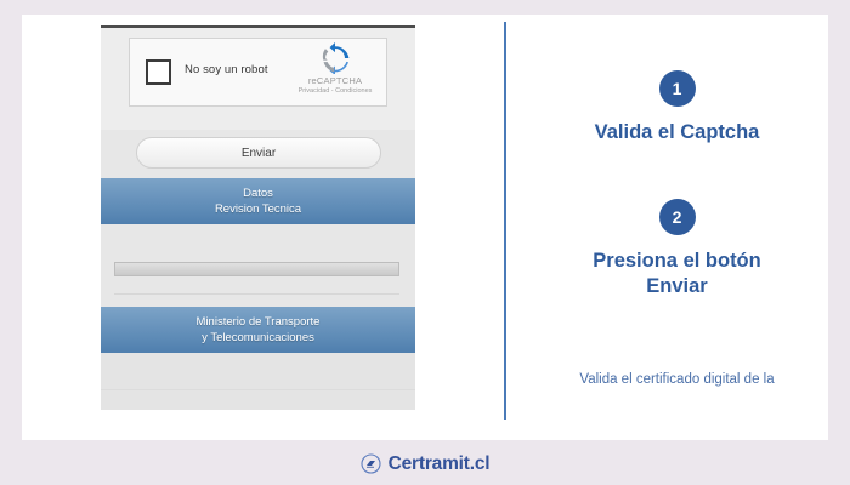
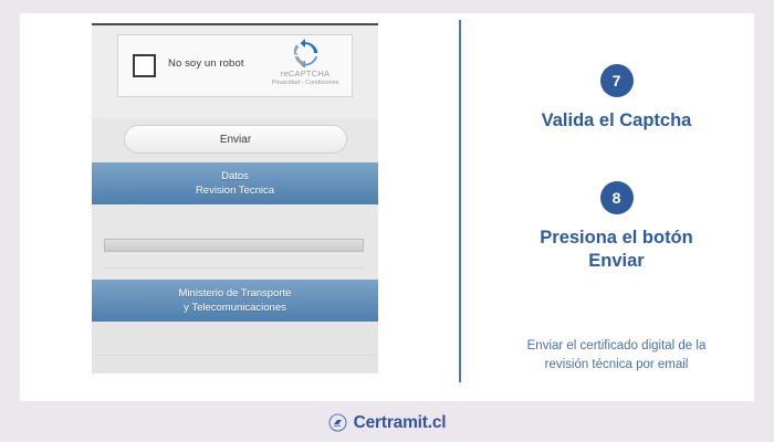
  No soy un robot
  reCAPTCHA
  Enviar
  Datos
  Revision Tecnica
  Ministerio de Transporte
  y Telecomunicaciones
- 1
+ 7
  Valida el Captcha
- 2
+ 8
  Presiona el botón
  Enviar
- Valida el certificado digital de la
+ Enviar el certificado digital de la
+ revisión técnica por email
  Certramit.cl
